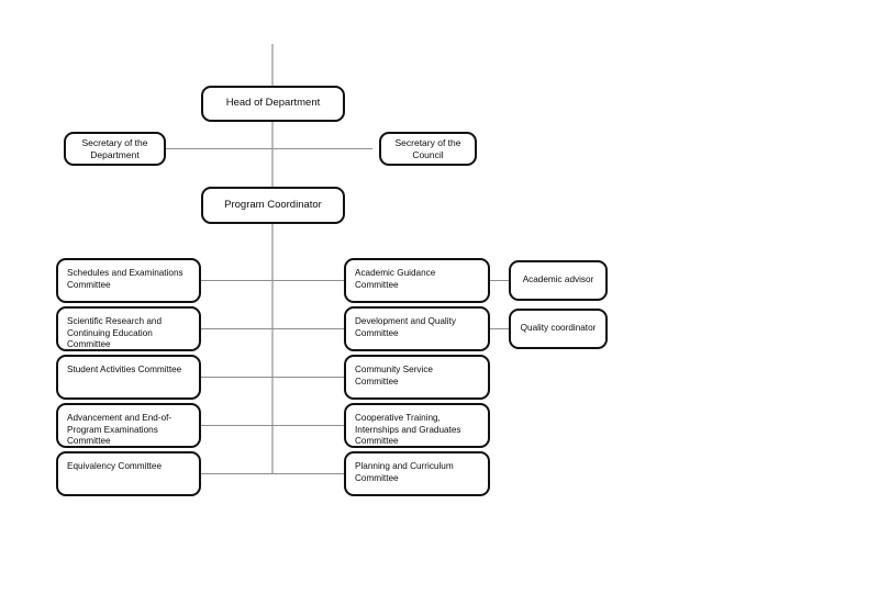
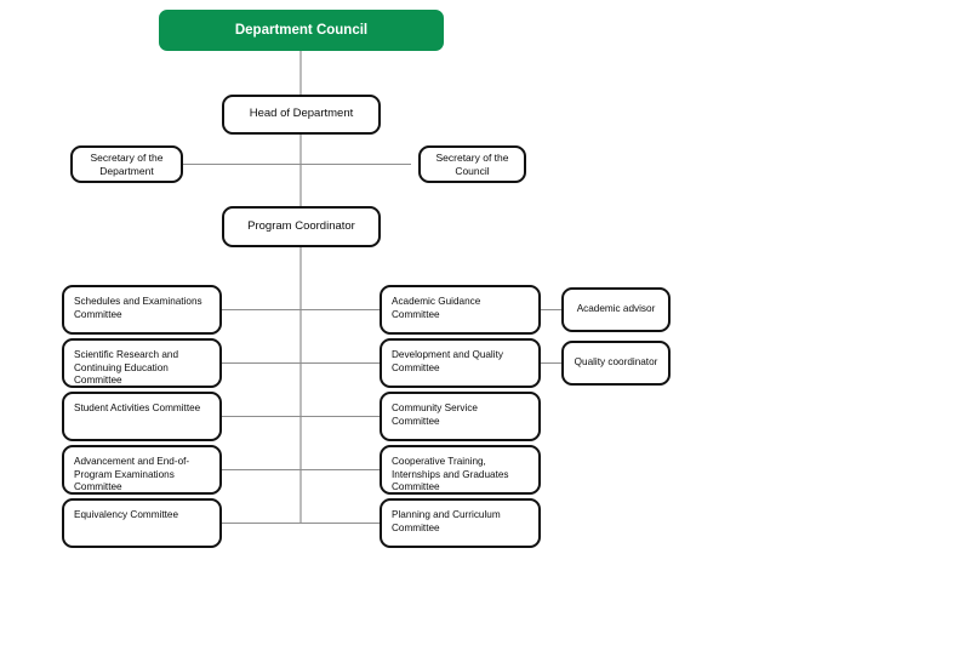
+ Department Council
  Head of Department
  Secretary of the
  Department
  Secretary of the
  Council
  Program Coordinator
  Schedules and Examinations
  Committee
  Scientific Research and
  Continuing Education
  Committee
  Student Activities Committee
  Advancement and End-of-
  Program Examinations
  Committee
  Equivalency Committee
  Academic Guidance
  Committee
  Development and Quality
  Committee
  Community Service
  Committee
  Cooperative Training,
  Internships and Graduates
  Committee
  Planning and Curriculum
  Committee
  Academic advisor
  Quality coordinator
